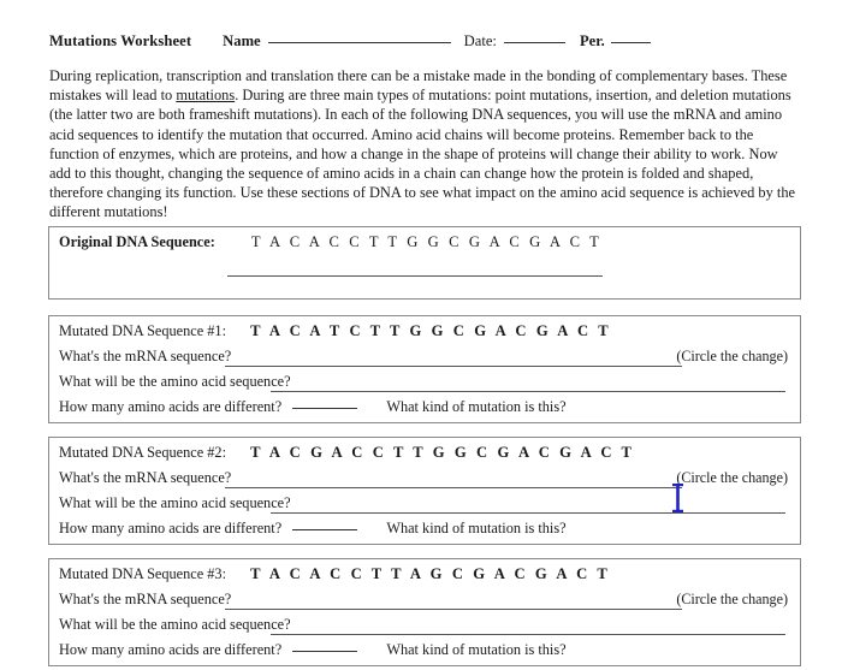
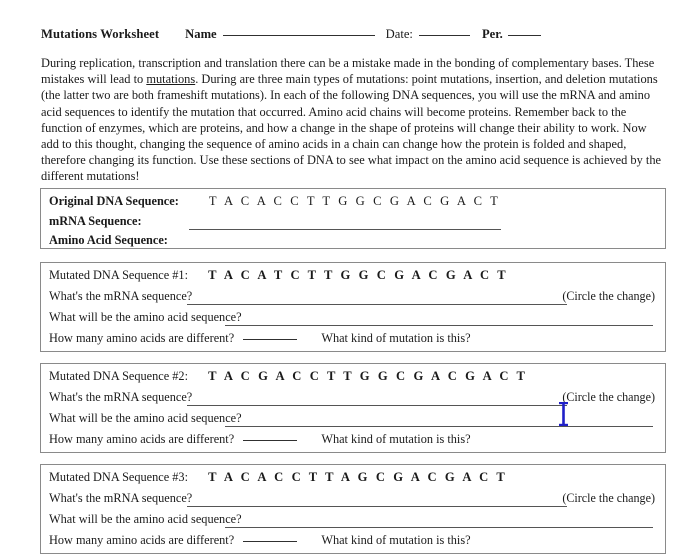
  Mutations Worksheet
  Name
  Date:
  Per.
  During replication, transcription and translation there can be a mistake made in the bonding of complementary bases. These mistakes will lead to mutations. During are three main types of mutations: point mutations, insertion, and deletion mutations (the latter two are both frameshift mutations). In each of the following DNA sequences, you will use the mRNA and amino acid sequences to identify the mutation that occurred. Amino acid chains will become proteins. Remember back to the function of enzymes, which are proteins, and how a change in the shape of proteins will change their ability to work. Now add to this thought, changing the sequence of amino acids in a chain can change how the protein is folded and shaped, therefore changing its function. Use these sections of DNA to see what impact on the amino acid sequence is achieved by the different mutations!
  Original DNA Sequence: T A C A C C T T G G C G A C G A C T
+ mRNA Sequence:
+ Amino Acid Sequence:
  Mutated DNA Sequence #1: T A C A T C T T G G C G A C G A C T
  What's the mRNA sequence?
  (Circle the change)
  What will be the amino acid sequence?
  How many amino acids are different? What kind of mutation is this?
  Mutated DNA Sequence #2: T A C G A C C T T G G C G A C G A C T
  What's the mRNA sequence?
  (Circle the change)
  What will be the amino acid sequence?
  How many amino acids are different? What kind of mutation is this?
  Mutated DNA Sequence #3: T A C A C C T T A G C G A C G A C T
  What's the mRNA sequence?
  (Circle the change)
  What will be the amino acid sequence?
  How many amino acids are different? What kind of mutation is this?
